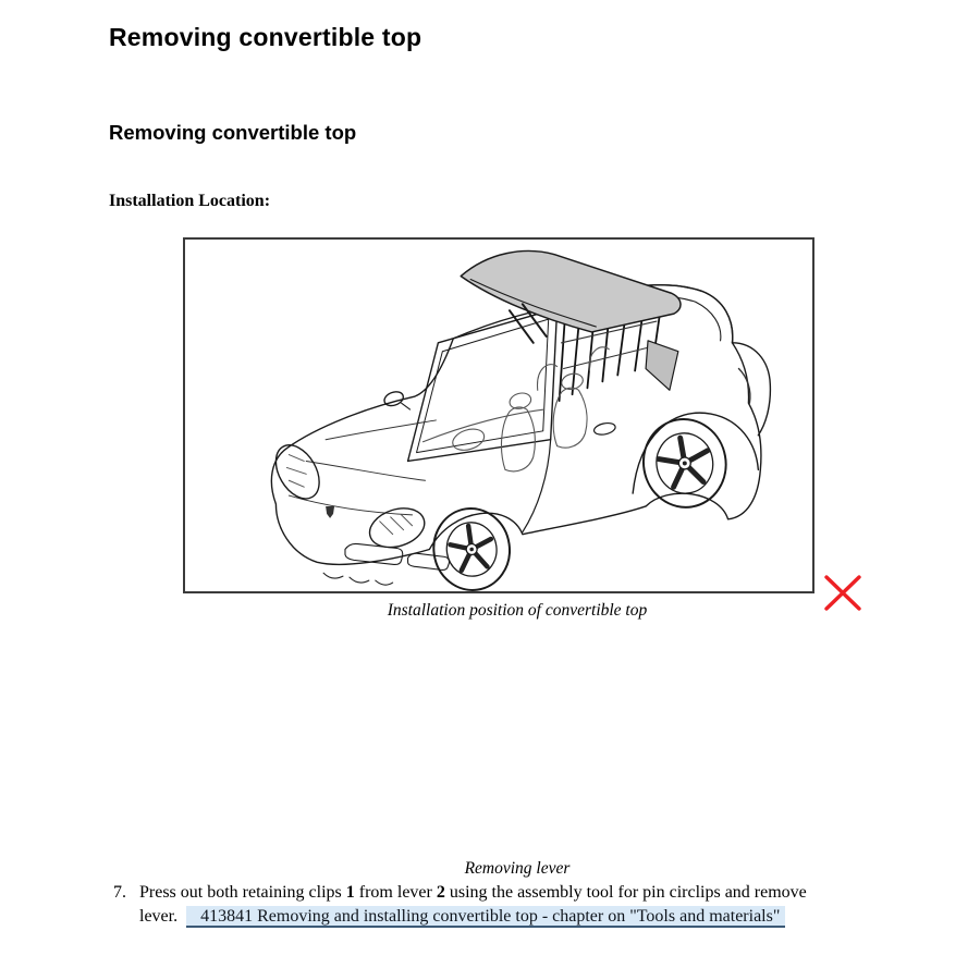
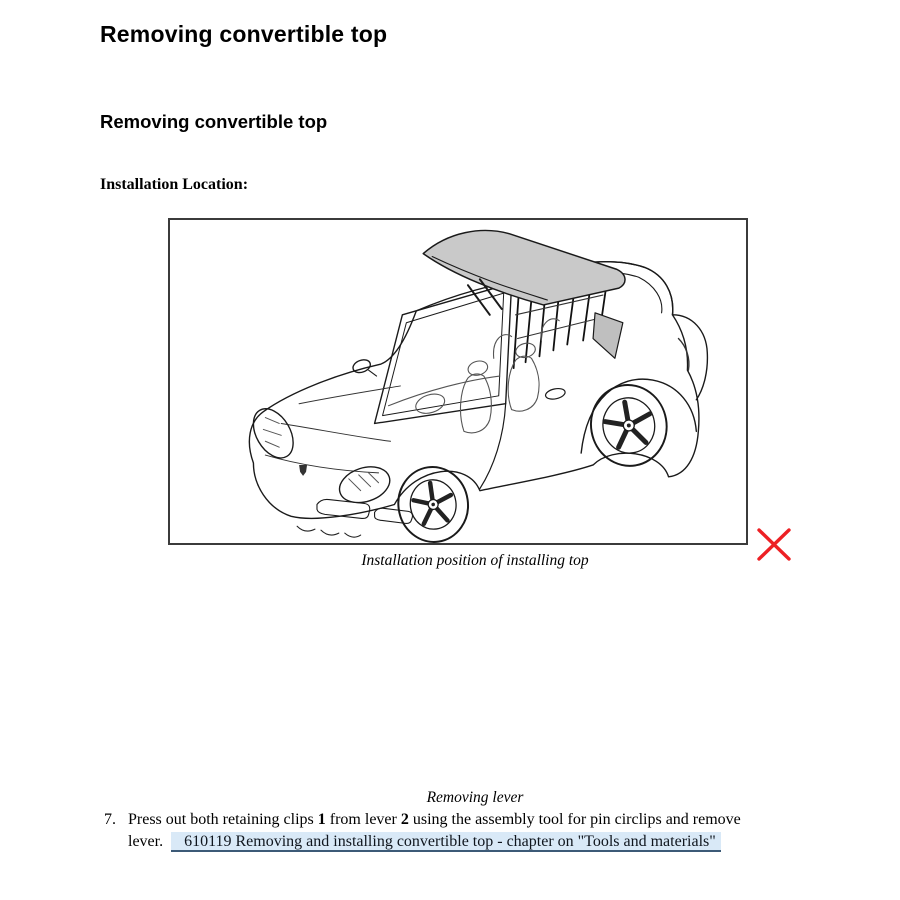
  Removing convertible top
  Removing convertible top
  Installation Location:
- Installation position of convertible top
+ Installation position of installing top
  Removing lever
  7.
  Press out both retaining clips 1 from lever 2 using the assembly tool for pin circlips and remove
- lever. 413841 Removing and installing convertible top - chapter on "Tools and materials"
+ lever. 610119 Removing and installing convertible top - chapter on "Tools and materials"
